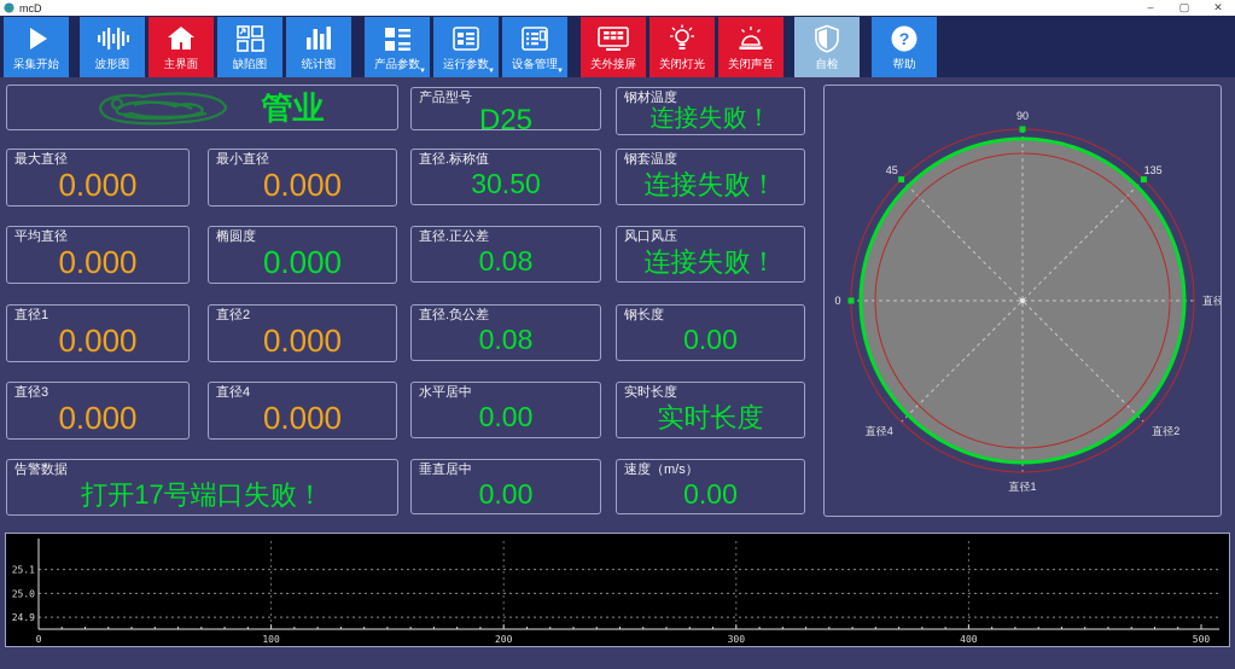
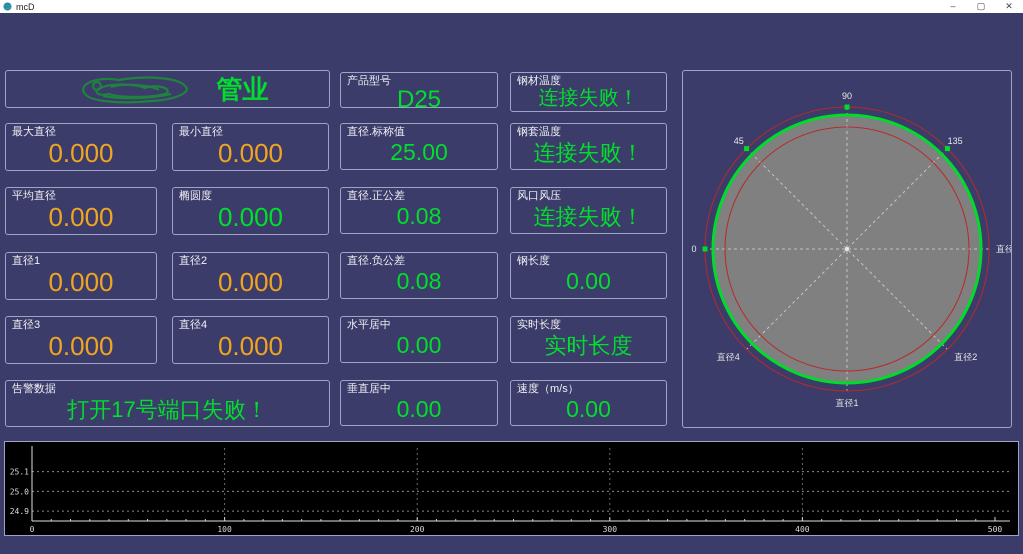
  mcD
  –
  ▢
  ✕
- 采集开始
- 波形图
- 主界面
- 缺陷图
- 统计图
- 产品参数
- 运行参数
- 设备管理
- 关外接屏
- 关闭灯光
- 关闭声音
- 自检
- ?
- 帮助
  管业
  90
  45
  135
  0
  直径2
  直径1
  直径4
  25.1
  25.0
  24.9
  0
  100
  200
  300
  400
  500
  最大直径
  0.000
  最小直径
  0.000
  平均直径
  0.000
  椭圆度
  0.000
  直径1
  0.000
  直径2
  0.000
  直径3
  0.000
  直径4
  0.000
  告警数据
  打开17号端口失败！
  产品型号
  D25
  直径.标称值
- 30.50
+ 25.00
  直径.正公差
  0.08
  直径.负公差
  0.08
  水平居中
  0.00
  垂直居中
  0.00
  钢材温度
  连接失败！
  钢套温度
  连接失败！
  风口风压
  连接失败！
  钢长度
  0.00
  实时长度
  实时长度
  速度（m/s）
  0.00
